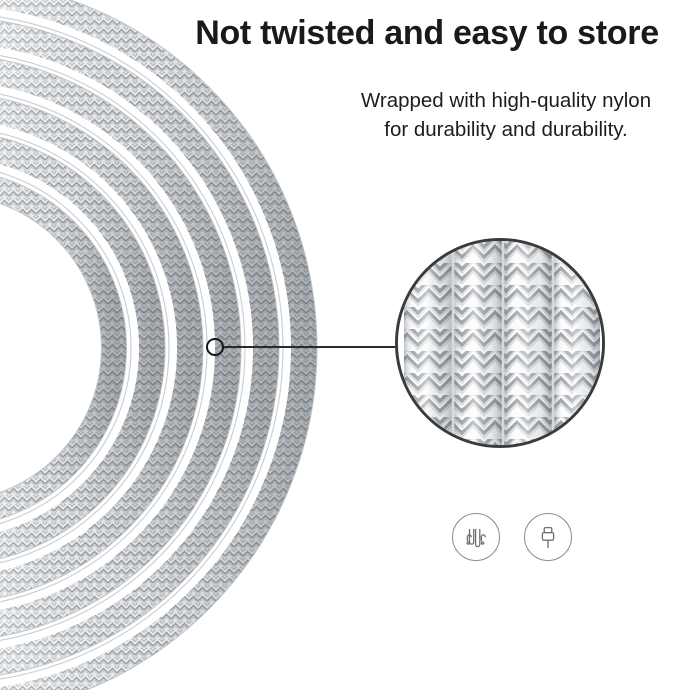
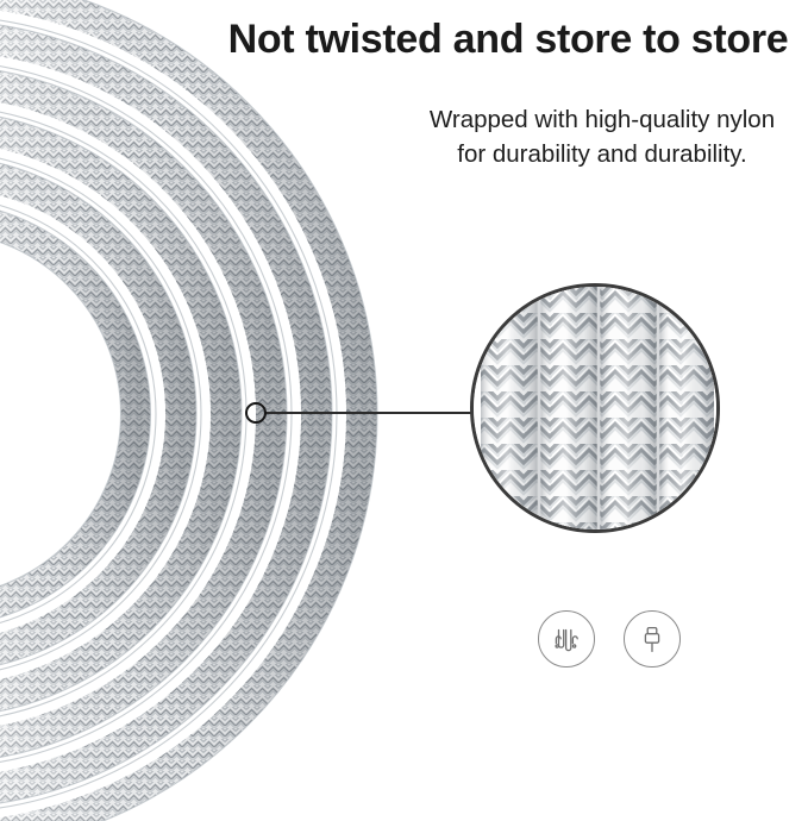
- Not twisted and easy to store
+ Not twisted and store to store
  Wrapped with high-quality nylon
  for durability and durability.
